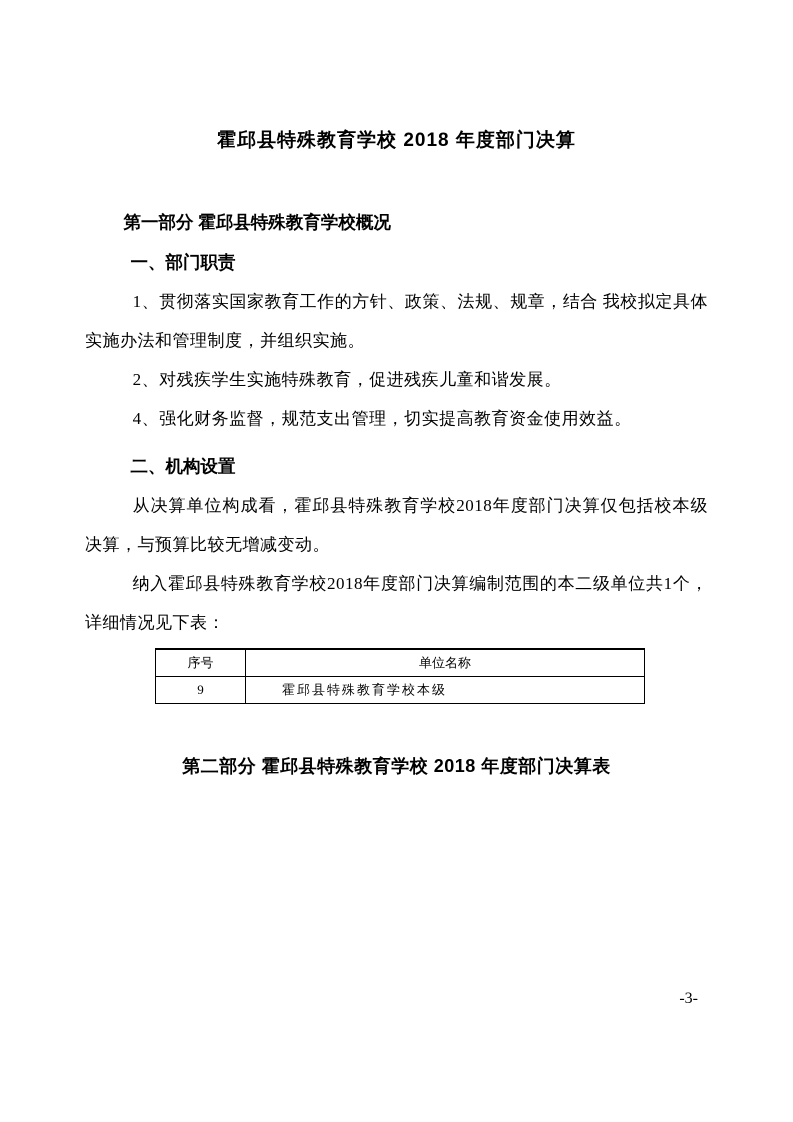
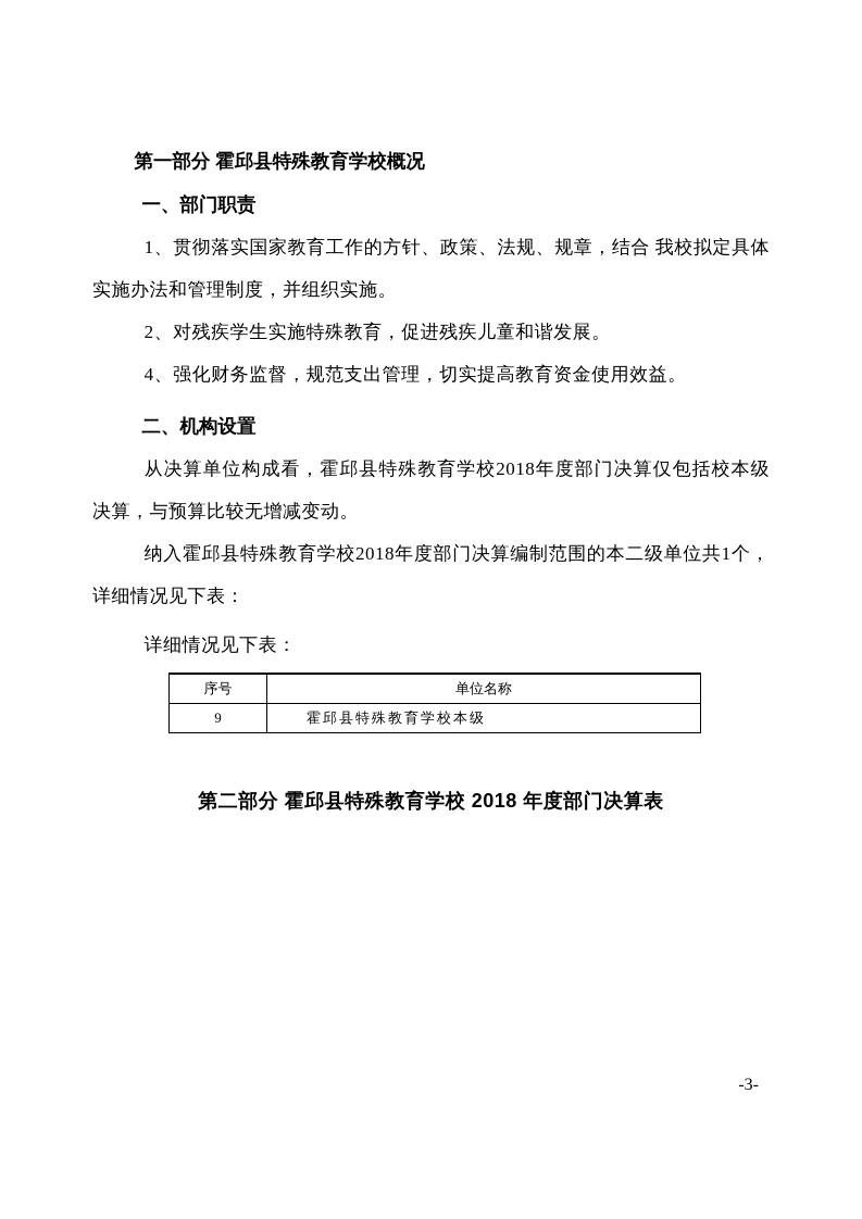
- 霍邱县特殊教育学校 2018 年度部门决算
  第一部分 霍邱县特殊教育学校概况
  一、部门职责
  1、贯彻落实国家教育工作的方针、政策、法规、规章，结合 我校拟定具体实施办法和管理制度，并组织实施。
  2、对残疾学生实施特殊教育，促进残疾儿童和谐发展。
  4、强化财务监督，规范支出管理，切实提高教育资金使用效益。
  二、机构设置
  从决算单位构成看，霍邱县特殊教育学校2018年度部门决算仅包括校本级决算，与预算比较无增减变动。
  纳入霍邱县特殊教育学校2018年度部门决算编制范围的本二级单位共1个，详细情况见下表：
+ 详细情况见下表：
  序号	单位名称
  9	霍邱县特殊教育学校本级
  第二部分 霍邱县特殊教育学校 2018 年度部门决算表
  -3-
